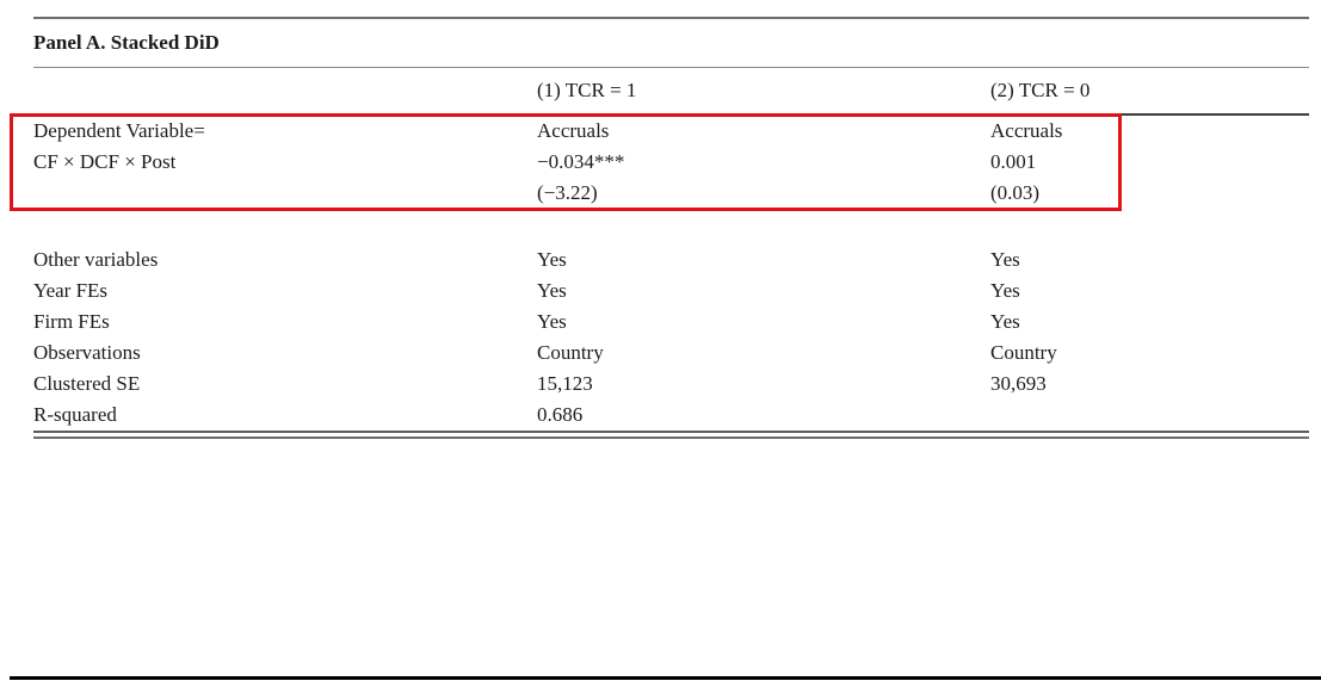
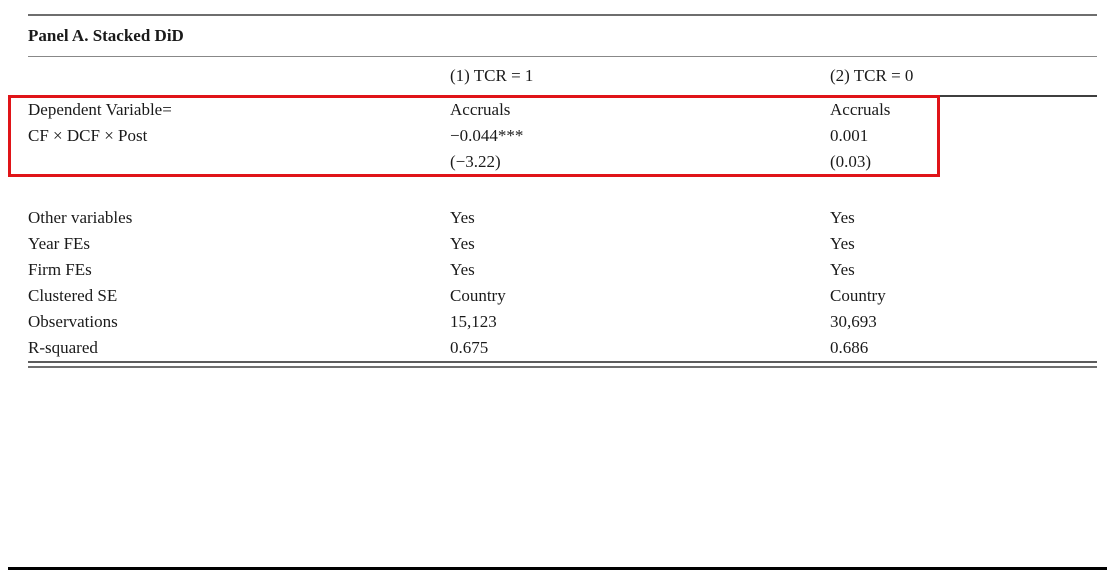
  Panel A. Stacked DiD
  (1) TCR = 1
  (2) TCR = 0
  Dependent Variable=
  Accruals
  Accruals
  CF × DCF × Post
- −0.034***
+ −0.044***
  0.001
  (−3.22)
  (0.03)
  Other variables
  Yes
  Yes
  Year FEs
  Yes
  Yes
  Firm FEs
  Yes
  Yes
- Observations
+ Clustered SE
  Country
  Country
- Clustered SE
+ Observations
  15,123
  30,693
  R-squared
+ 0.675
  0.686
